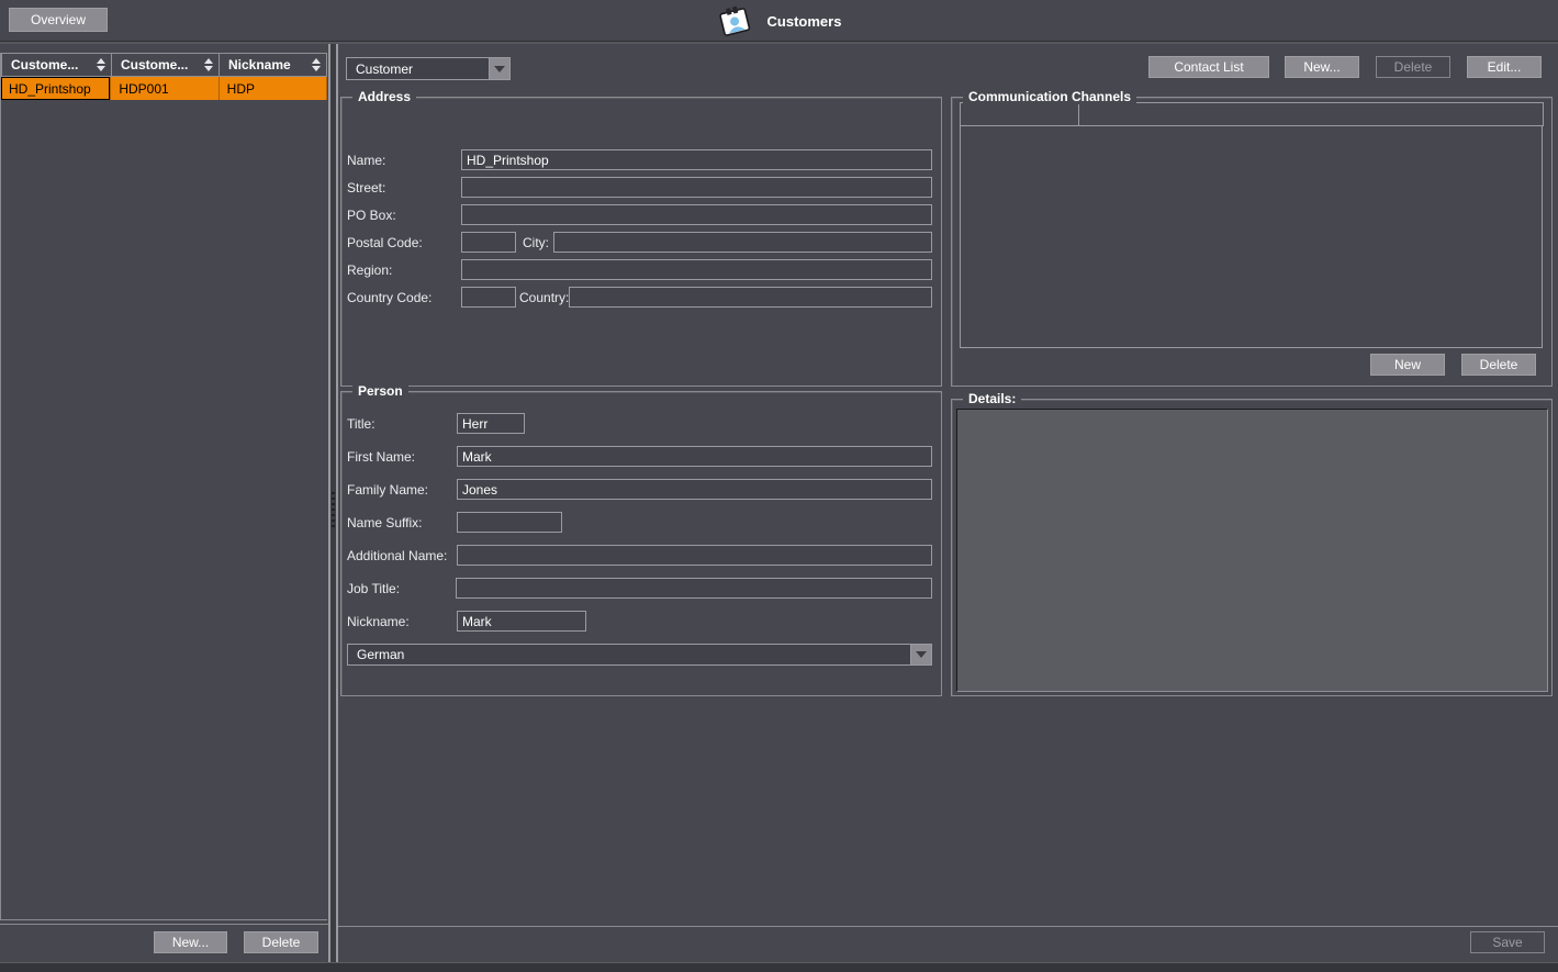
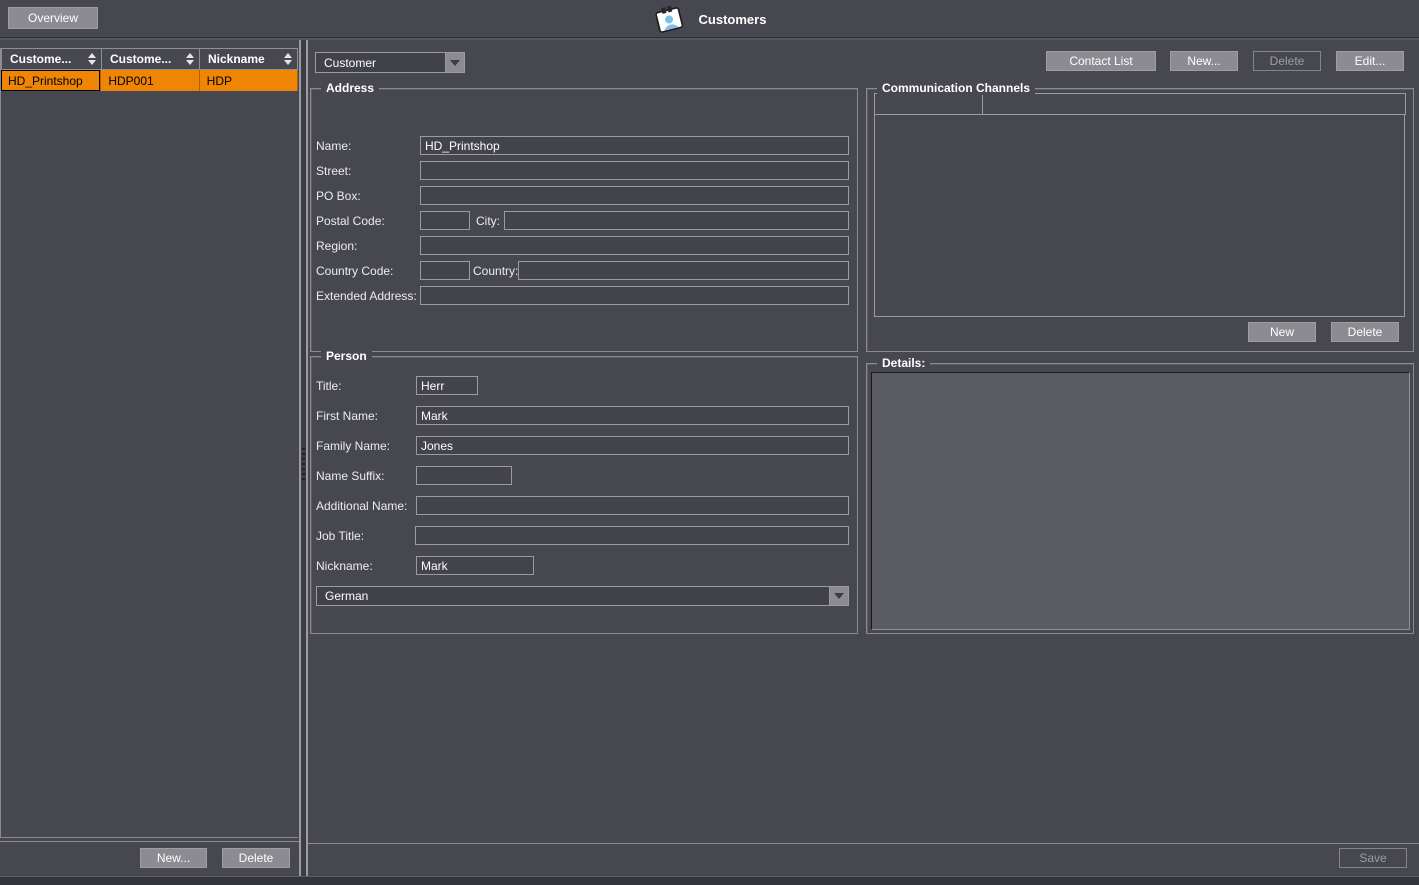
  Overview
  Customers
  Custome...
  Custome...
  Nickname
  HD_Printshop
  HDP001
  HDP
  New...
  Delete
  Customer
  Contact List
  New...
  Delete
  Edit...
  Address
  Name:
  HD_Printshop
  Street:
  PO Box:
  Postal Code:
  City:
  Region:
  Country Code:
  Country:
+ Extended Address:
  Person
  Title:
  Herr
  First Name:
  Mark
  Family Name:
  Jones
  Name Suffix:
  Additional Name:
  Job Title:
  Nickname:
  Mark
  German
  Communication Channels
  New
  Delete
  Details:
  Save
